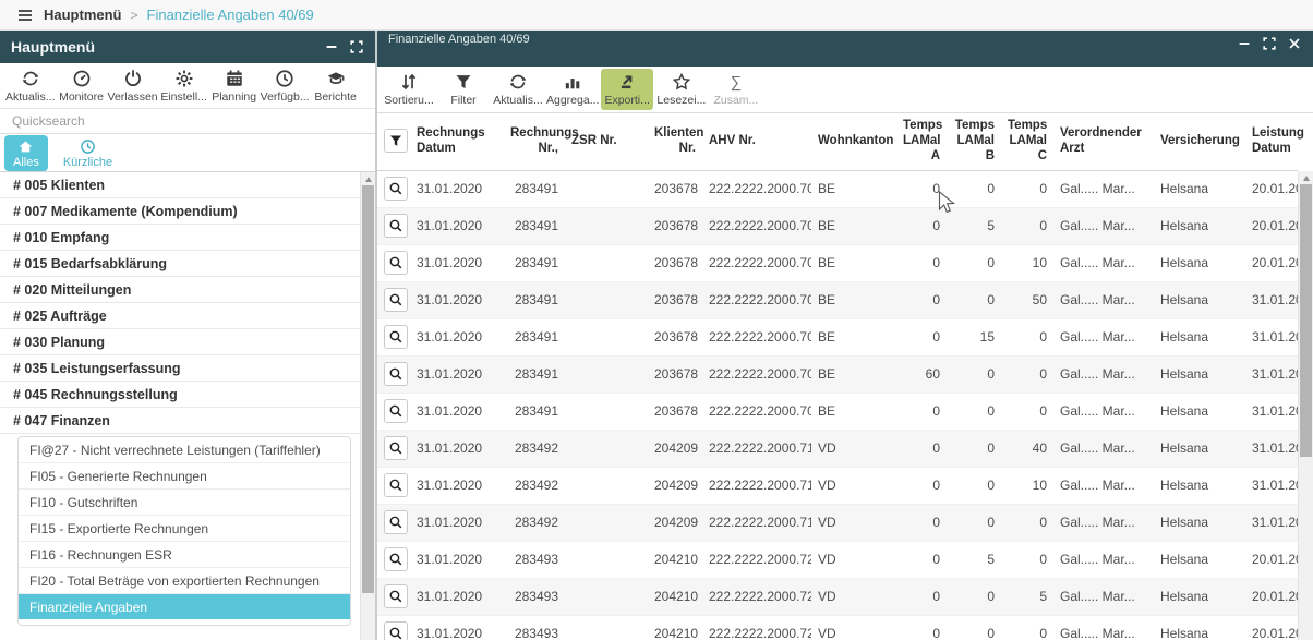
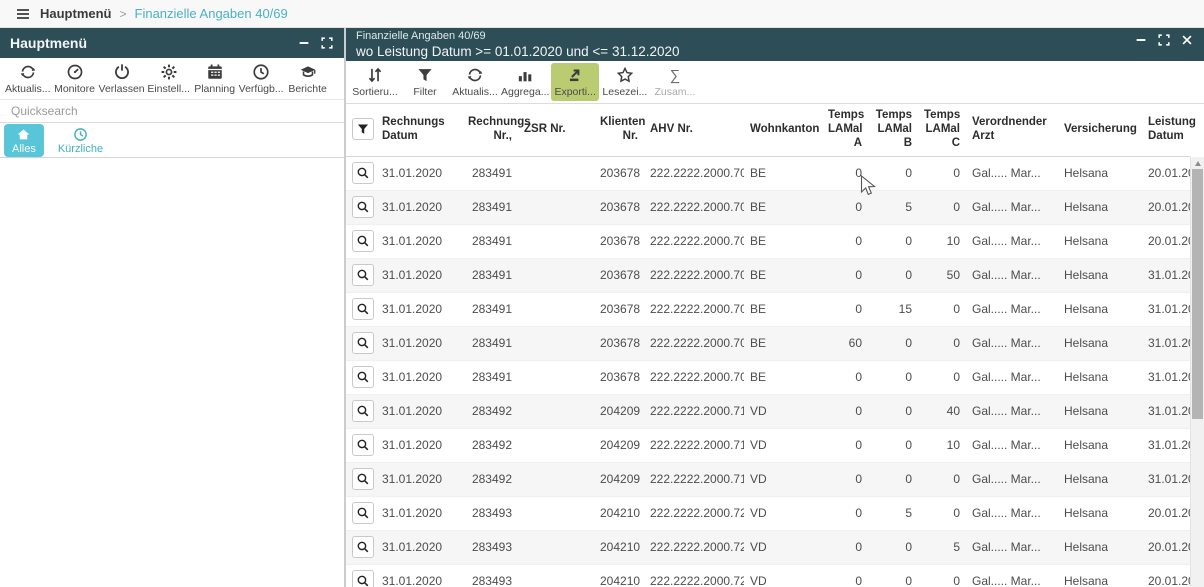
  Hauptmenü
  >
  Finanzielle Angaben 40/69
  Hauptmenü
  Aktualis...
  Monitore
  Verlassen
  Einstell...
  Planning
  Verfügb...
  Berichte
  Quicksearch
  Alles
  Kürzliche
- # 005 Klienten
- # 007 Medikamente (Kompendium)
- # 010 Empfang
- # 015 Bedarfsabklärung
- # 020 Mitteilungen
- # 025 Aufträge
- # 030 Planung
- # 035 Leistungserfassung
- # 045 Rechnungsstellung
- # 047 Finanzen
- FI@27 - Nicht verrechnete Leistungen (Tariffehler)
- FI05 - Generierte Rechnungen
- FI10 - Gutschriften
- FI15 - Exportierte Rechnungen
- FI16 - Rechnungen ESR
- FI20 - Total Beträge von exportierten Rechnungen
- Finanzielle Angaben
  Finanzielle Angaben 40/69
+ wo Leistung Datum >= 01.01.2020 und <= 31.12.2020
  Sortieru...
  Filter
  Aktualis...
  Aggrega...
  Exporti...
  Lesezei...
  ∑
  Zusam...
  	Rechnungs Datum	Rechnungs Nr.,	ZSR Nr.	Klienten Nr.	AHV Nr.	Wohnkanton	Temps LAMal A	Temps LAMal B	Temps LAMal C	Verordnender Arzt	Versicherung	Leistung Datum
  	31.01.2020	283491		203678	222.2222.2000.70	BE	0	0	0	Gal..... Mar...	Helsana	20.01.2
  	31.01.2020	283491		203678	222.2222.2000.70	BE	0	5	0	Gal..... Mar...	Helsana	20.01.2
  	31.01.2020	283491		203678	222.2222.2000.70	BE	0	0	10	Gal..... Mar...	Helsana	20.01.2
  	31.01.2020	283491		203678	222.2222.2000.70	BE	0	0	50	Gal..... Mar...	Helsana	31.01.2
  	31.01.2020	283491		203678	222.2222.2000.70	BE	0	15	0	Gal..... Mar...	Helsana	31.01.2
  	31.01.2020	283491		203678	222.2222.2000.70	BE	60	0	0	Gal..... Mar...	Helsana	31.01.2
  	31.01.2020	283491		203678	222.2222.2000.70	BE	0	0	0	Gal..... Mar...	Helsana	31.01.2
  	31.01.2020	283492		204209	222.2222.2000.71	VD	0	0	40	Gal..... Mar...	Helsana	31.01.2
  	31.01.2020	283492		204209	222.2222.2000.71	VD	0	0	10	Gal..... Mar...	Helsana	31.01.2
  	31.01.2020	283492		204209	222.2222.2000.71	VD	0	0	0	Gal..... Mar...	Helsana	31.01.2
  	31.01.2020	283493		204210	222.2222.2000.72	VD	0	5	0	Gal..... Mar...	Helsana	20.01.2
  	31.01.2020	283493		204210	222.2222.2000.72	VD	0	0	5	Gal..... Mar...	Helsana	20.01.2
  	31.01.2020	283493		204210	222.2222.2000.72	VD	0	0	0	Gal..... Mar...	Helsana	20.01.2
